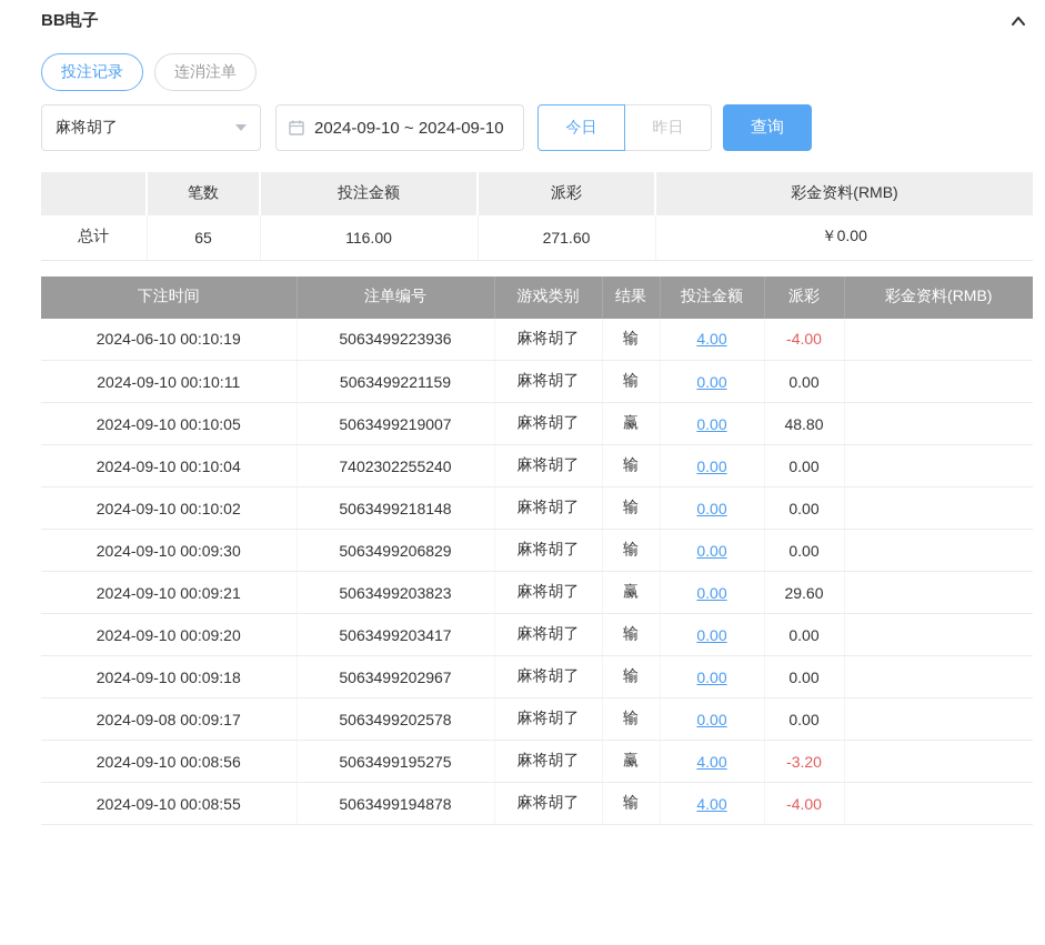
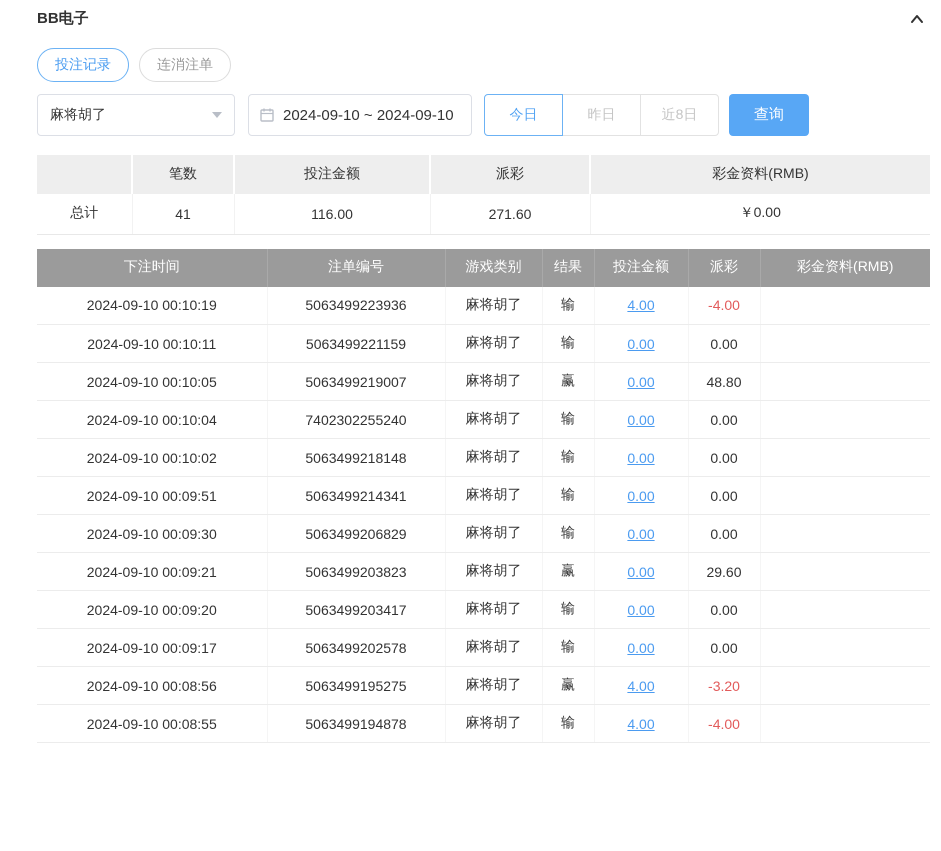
  BB电子
  投注记录
  连消注单
  麻将胡了
  2024-09-10 ~ 2024-09-10
  今日
  昨日
+ 近8日
  查询
  	笔数	投注金额	派彩	彩金资料(RMB)
- 总计	65	116.00	271.60	￥0.00
+ 总计	41	116.00	271.60	￥0.00
  下注时间	注单编号	游戏类别	结果	投注金额	派彩	彩金资料(RMB)
- 2024-06-10 00:10:19	5063499223936	麻将胡了	输	4.00	-4.00
+ 2024-09-10 00:10:19	5063499223936	麻将胡了	输	4.00	-4.00
  2024-09-10 00:10:11	5063499221159	麻将胡了	输	0.00	0.00
  2024-09-10 00:10:05	5063499219007	麻将胡了	赢	0.00	48.80
  2024-09-10 00:10:04	7402302255240	麻将胡了	输	0.00	0.00
  2024-09-10 00:10:02	5063499218148	麻将胡了	输	0.00	0.00
+ 2024-09-10 00:09:51	5063499214341	麻将胡了	输	0.00	0.00
  2024-09-10 00:09:30	5063499206829	麻将胡了	输	0.00	0.00
  2024-09-10 00:09:21	5063499203823	麻将胡了	赢	0.00	29.60
  2024-09-10 00:09:20	5063499203417	麻将胡了	输	0.00	0.00
- 2024-09-10 00:09:18	5063499202967	麻将胡了	输	0.00	0.00
- 2024-09-08 00:09:17	5063499202578	麻将胡了	输	0.00	0.00
+ 2024-09-10 00:09:17	5063499202578	麻将胡了	输	0.00	0.00
  2024-09-10 00:08:56	5063499195275	麻将胡了	赢	4.00	-3.20
  2024-09-10 00:08:55	5063499194878	麻将胡了	输	4.00	-4.00
